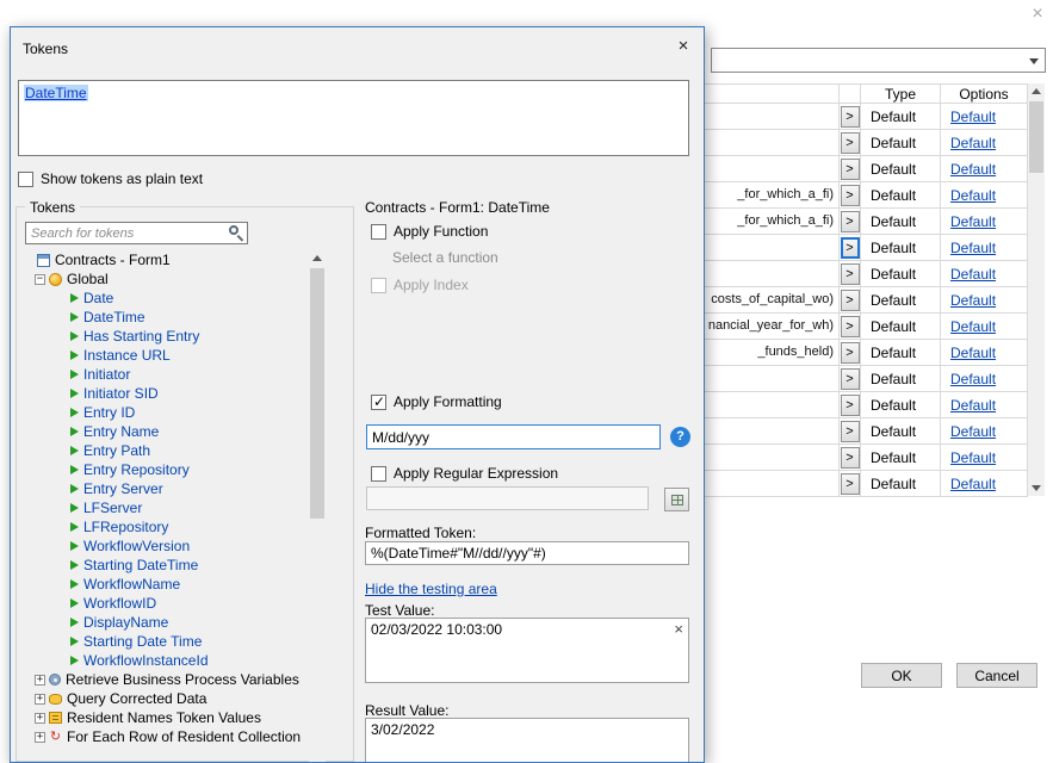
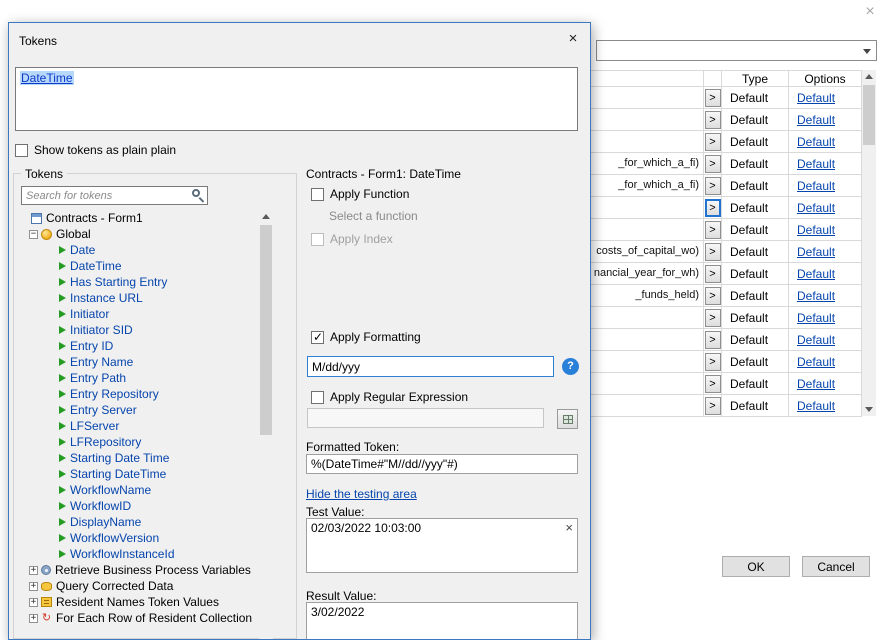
  ×
  Type
  Options
  >
  Default
  Default
  >
  Default
  Default
  >
  Default
  Default
  _for_which_a_fi)
  >
  Default
  Default
  _for_which_a_fi)
  >
  Default
  Default
  >
  Default
  Default
  >
  Default
  Default
  costs_of_capital_wo)
  >
  Default
  Default
  nancial_year_for_wh)
  >
  Default
  Default
  _funds_held)
  >
  Default
  Default
  >
  Default
  Default
  >
  Default
  Default
  >
  Default
  Default
  >
  Default
  Default
  >
  Default
  Default
  OK
  Cancel
  Tokens
  ×
  DateTime
- Show tokens as plain text
+ Show tokens as plain plain
  Tokens
  Search for tokens
  Contracts - Form1
  −
  Global
  Date
  DateTime
  Has Starting Entry
  Instance URL
  Initiator
  Initiator SID
  Entry ID
  Entry Name
  Entry Path
  Entry Repository
  Entry Server
  LFServer
  LFRepository
- WorkflowVersion
+ Starting Date Time
  Starting DateTime
  WorkflowName
  WorkflowID
  DisplayName
- Starting Date Time
+ WorkflowVersion
  WorkflowInstanceId
  +
  Retrieve Business Process Variables
  +
  Query Corrected Data
  +
  Resident Names Token Values
  +
  For Each Row of Resident Collection
  Contracts - Form1: DateTime
  Apply Function
  Select a function
  Apply Index
  Apply Formatting
  M/dd/yyy
  ?
  Apply Regular Expression
  Formatted Token:
  %(DateTime#"M//dd//yyy"#)
  Hide the testing area
  Test Value:
  02/03/2022 10:03:00
  ×
  Result Value:
  3/02/2022
